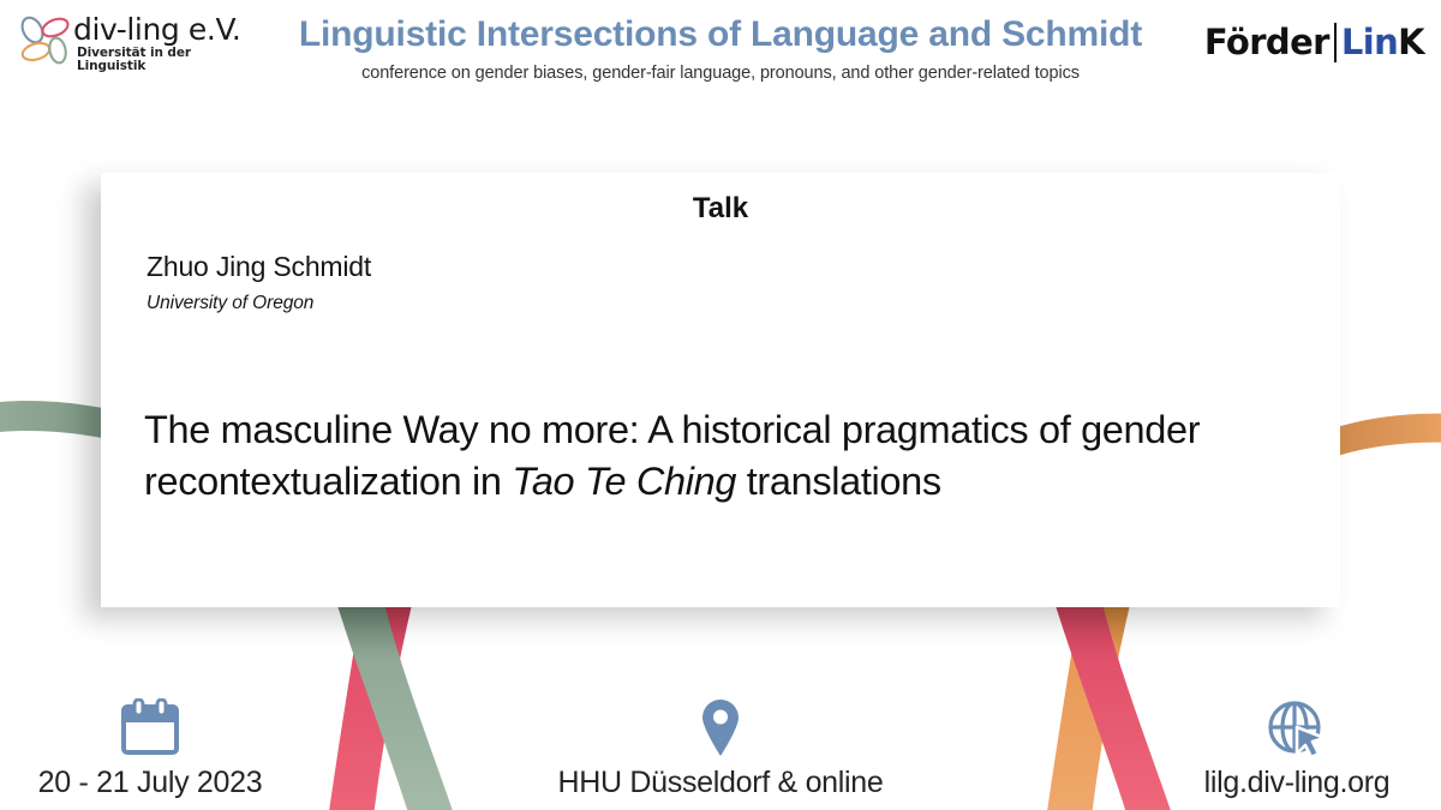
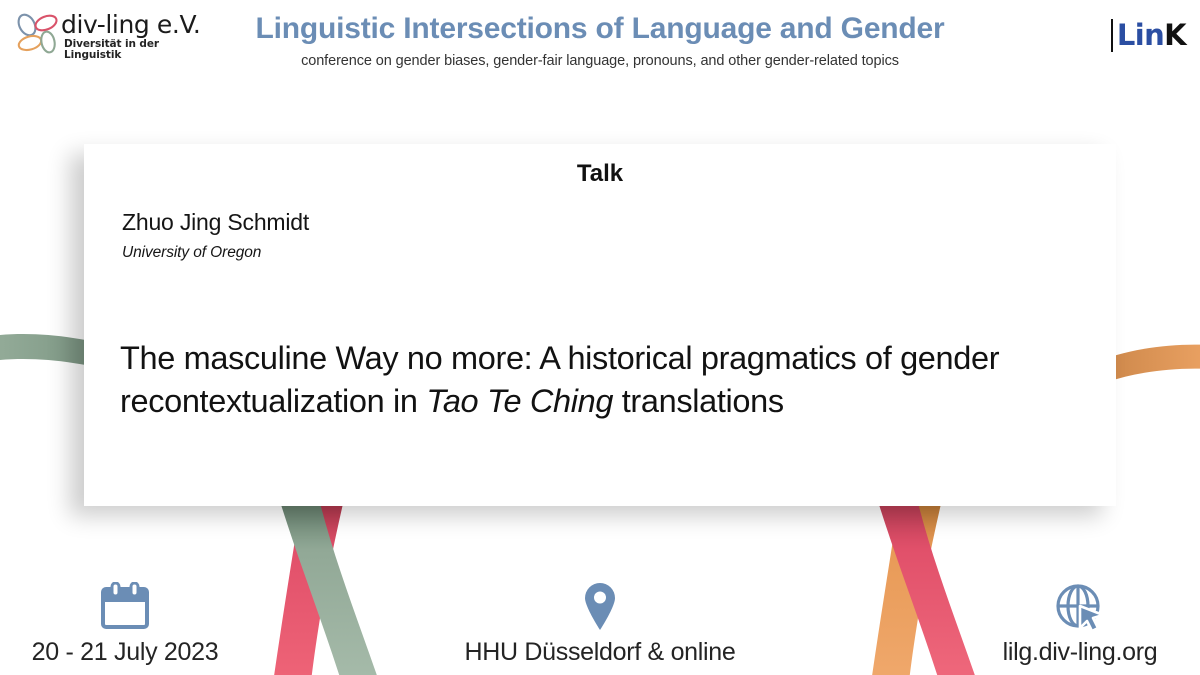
  div-ling e.V.
  Diversität in der Linguistik
- Linguistic Intersections of Language and Schmidt
+ Linguistic Intersections of Language and Gender
  conference on gender biases, gender-fair language, pronouns, and other gender-related topics
- Förder
  Lin
  K
  Talk
  Zhuo Jing Schmidt
  University of Oregon
  The masculine Way no more: A historical pragmatics of gender recontextualization in Tao Te Ching translations
  20 - 21 July 2023
  HHU Düsseldorf & online
  lilg.div-ling.org
